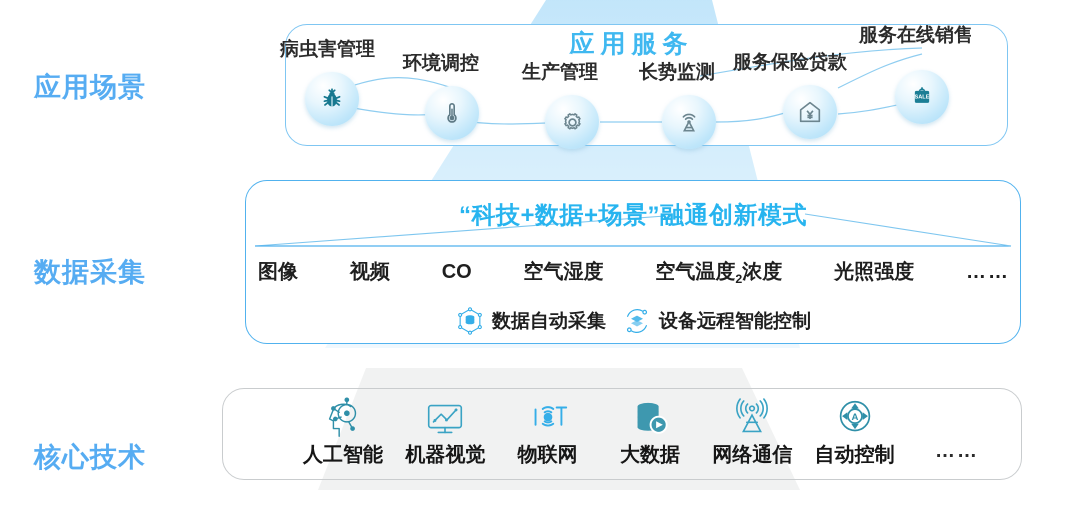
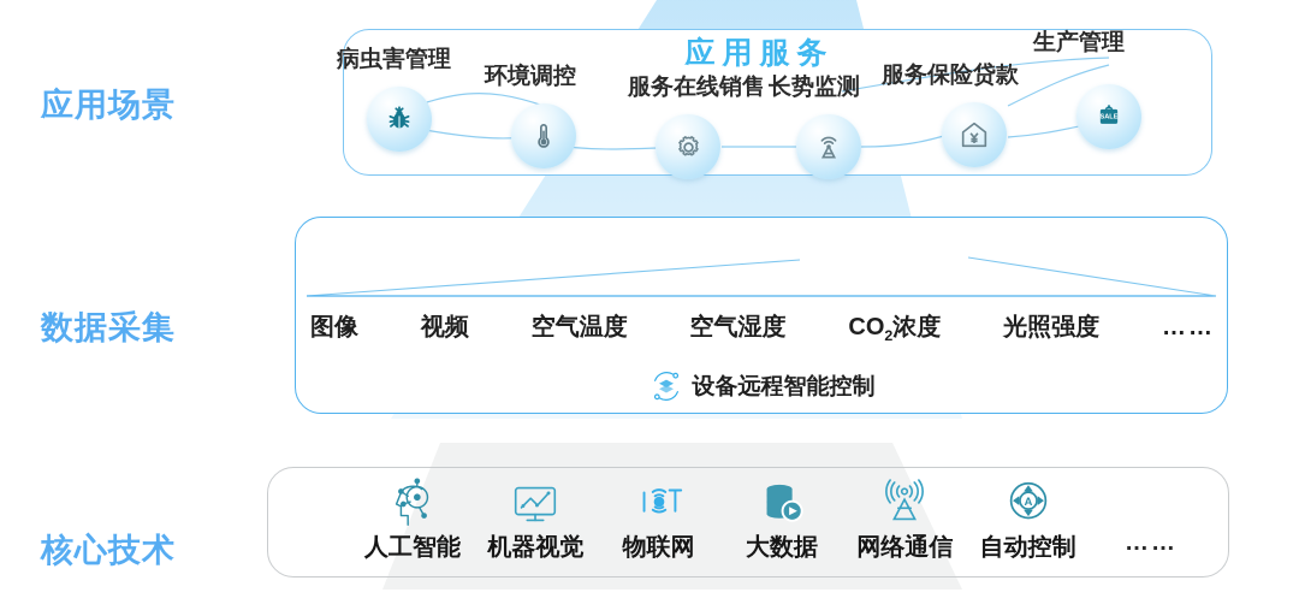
  应用场景
  数据采集
  核心技术
  病虫害管理
  环境调控
  应用服务
- 生产管理
+ 服务在线销售
  长势监测
  服务保险贷款
- 服务在线销售
+ 生产管理
- “科技+数据+场景”融通创新模式
  图像
  视频
- CO
+ 空气温度
  空气湿度
- 空气温度2浓度
+ CO2浓度
  光照强度
  ……
- 数据自动采集
  设备远程智能控制
  人工智能
  机器视觉
  物联网
  大数据
  网络通信
  A
  自动控制
  ……
